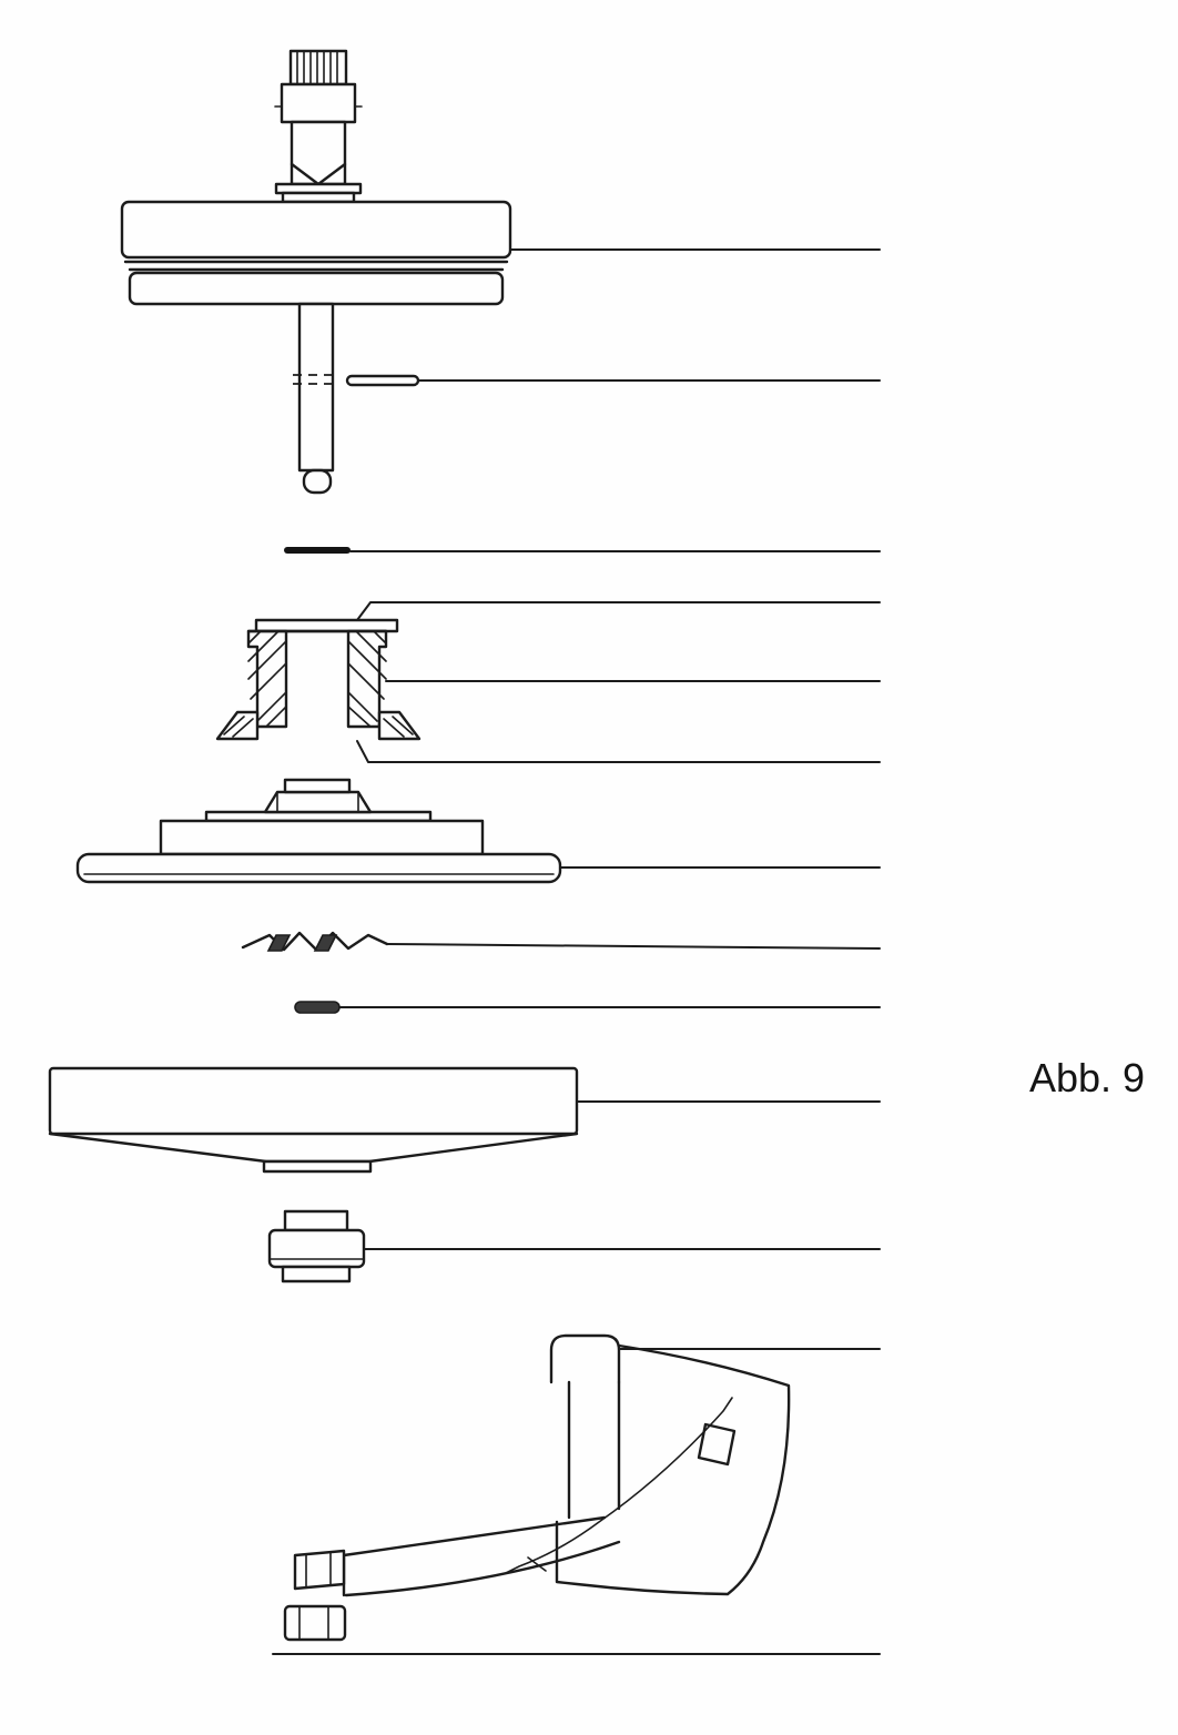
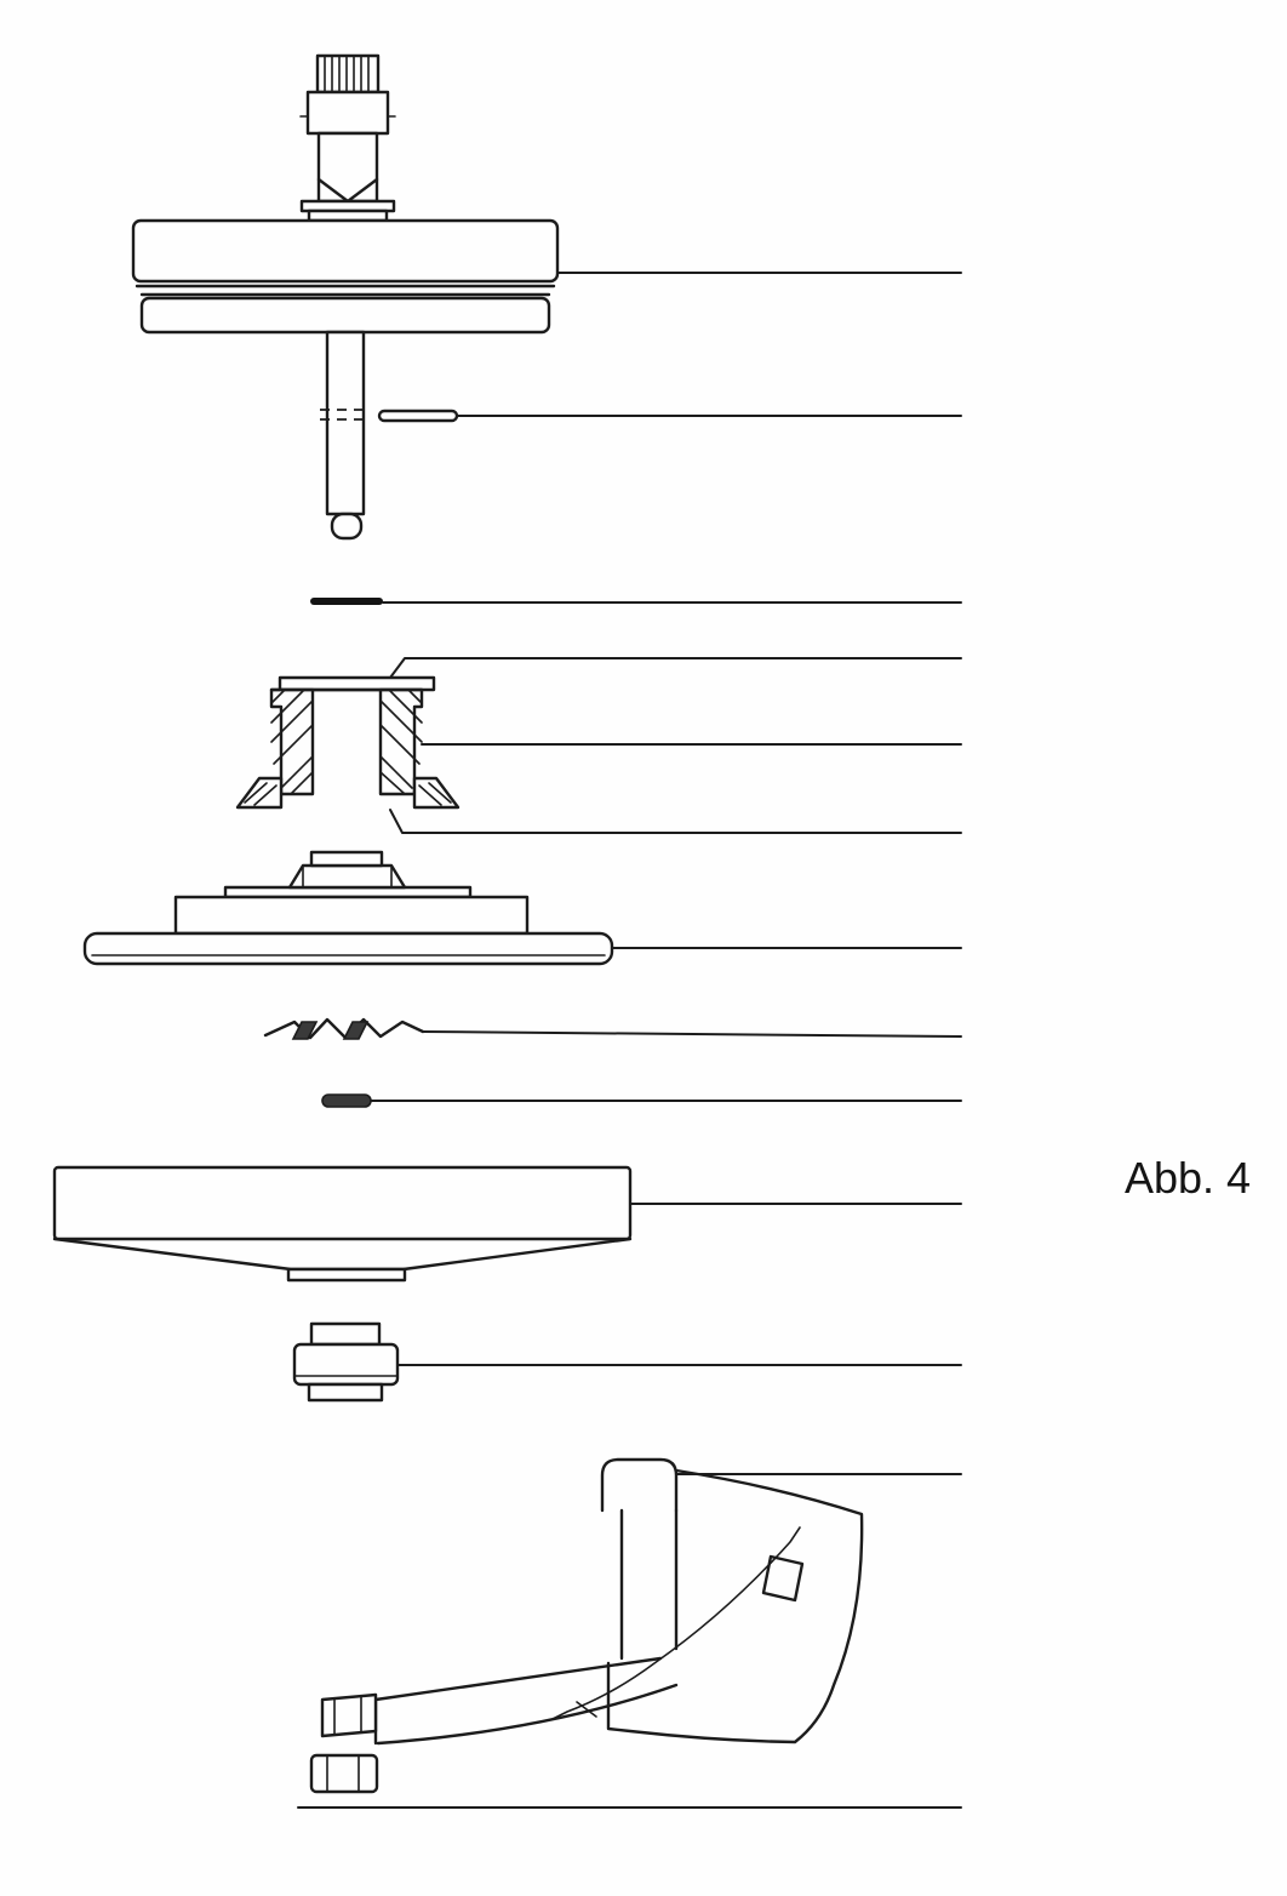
- Abb. 9
+ Abb. 4
